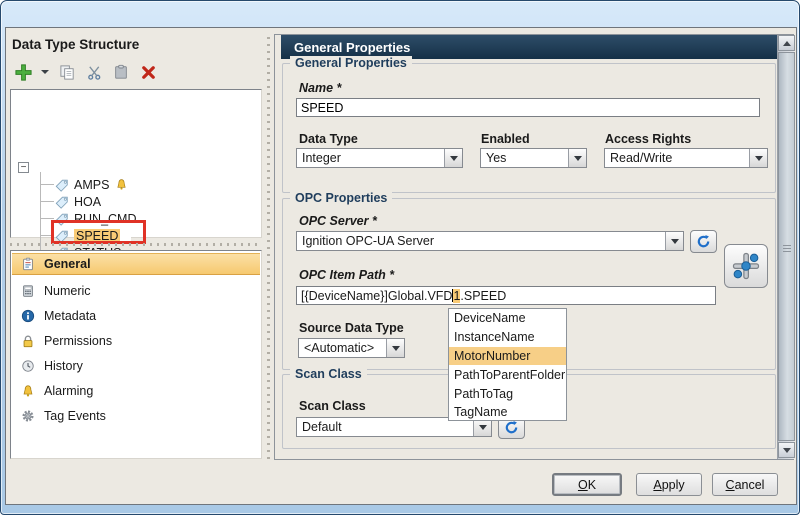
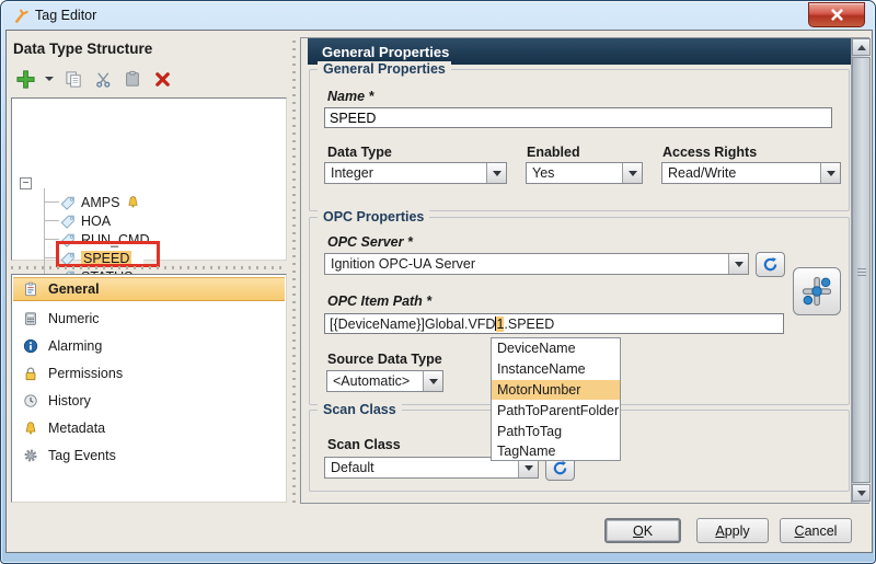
+ Tag Editor
  Data Type Structure
  −
  AMPS
  HOA
  RUN_CMD
  SPEED
  General
  Numeric
- Metadata
+ Alarming
  Permissions
  History
- Alarming
+ Metadata
  Tag Events
  General Properties
  General Properties
  Name *
  SPEED
  Data Type
  Integer
  Enabled
  Yes
  Access Rights
  Read/Write
  OPC Properties
  OPC Server *
  Ignition OPC-UA Server
  OPC Item Path *
  [{DeviceName}]Global.VFD
  1
  .SPEED
  DeviceName
  InstanceName
  MotorNumber
  PathToParentFolder
  PathToTag
  TagName
  Source Data Type
  <Automatic>
  Scan Class
  Scan Class
  Default
  OK
  Apply
  Cancel
